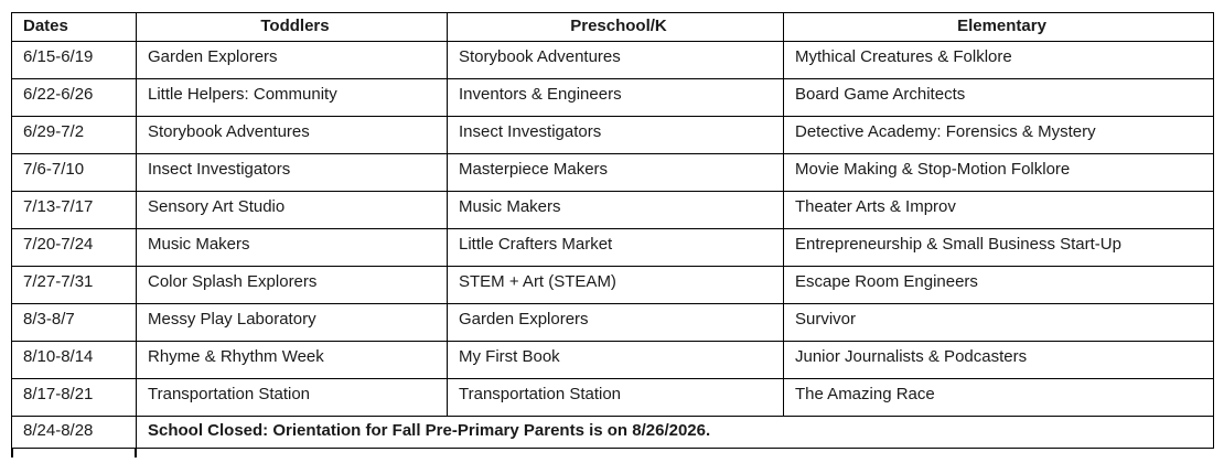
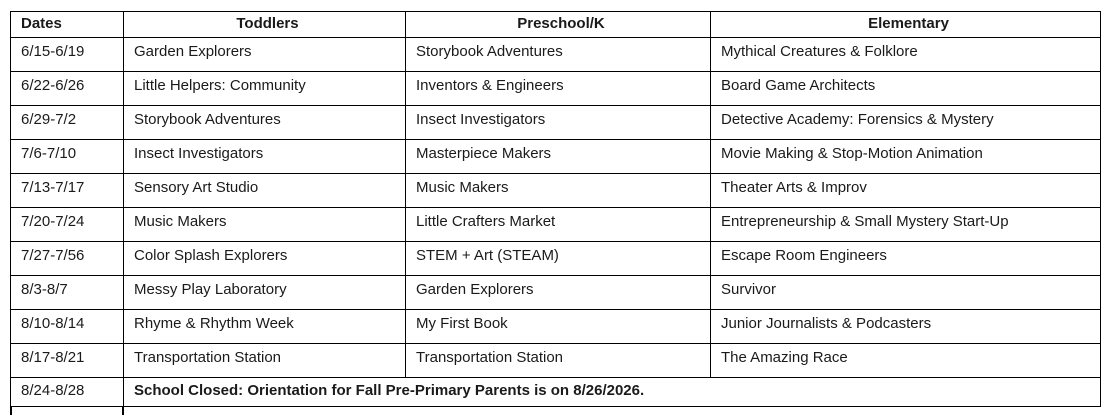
  Dates	Toddlers	Preschool/K	Elementary
  6/15-6/19	Garden Explorers	Storybook Adventures	Mythical Creatures & Folklore
  6/22-6/26	Little Helpers: Community	Inventors & Engineers	Board Game Architects
  6/29-7/2	Storybook Adventures	Insect Investigators	Detective Academy: Forensics & Mystery
- 7/6-7/10	Insect Investigators	Masterpiece Makers	Movie Making & Stop-Motion Folklore
+ 7/6-7/10	Insect Investigators	Masterpiece Makers	Movie Making & Stop-Motion Animation
  7/13-7/17	Sensory Art Studio	Music Makers	Theater Arts & Improv
- 7/20-7/24	Music Makers	Little Crafters Market	Entrepreneurship & Small Business Start-Up
+ 7/20-7/24	Music Makers	Little Crafters Market	Entrepreneurship & Small Mystery Start-Up
- 7/27-7/31	Color Splash Explorers	STEM + Art (STEAM)	Escape Room Engineers
+ 7/27-7/56	Color Splash Explorers	STEM + Art (STEAM)	Escape Room Engineers
  8/3-8/7	Messy Play Laboratory	Garden Explorers	Survivor
  8/10-8/14	Rhyme & Rhythm Week	My First Book	Junior Journalists & Podcasters
  8/17-8/21	Transportation Station	Transportation Station	The Amazing Race
  8/24-8/28	School Closed: Orientation for Fall Pre-Primary Parents is on 8/26/2026.
